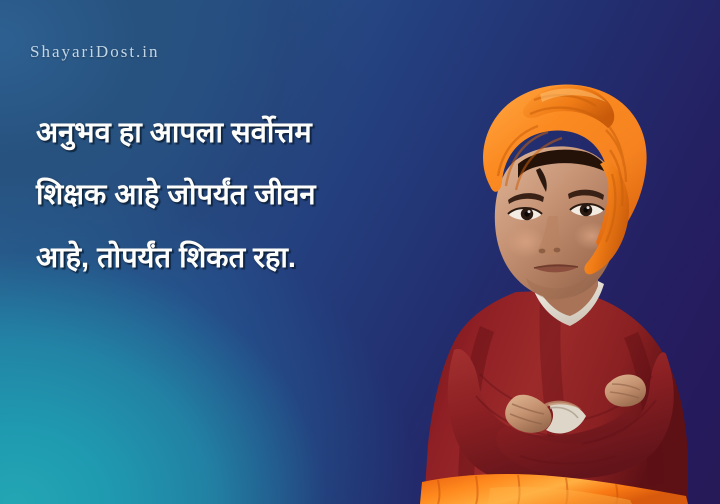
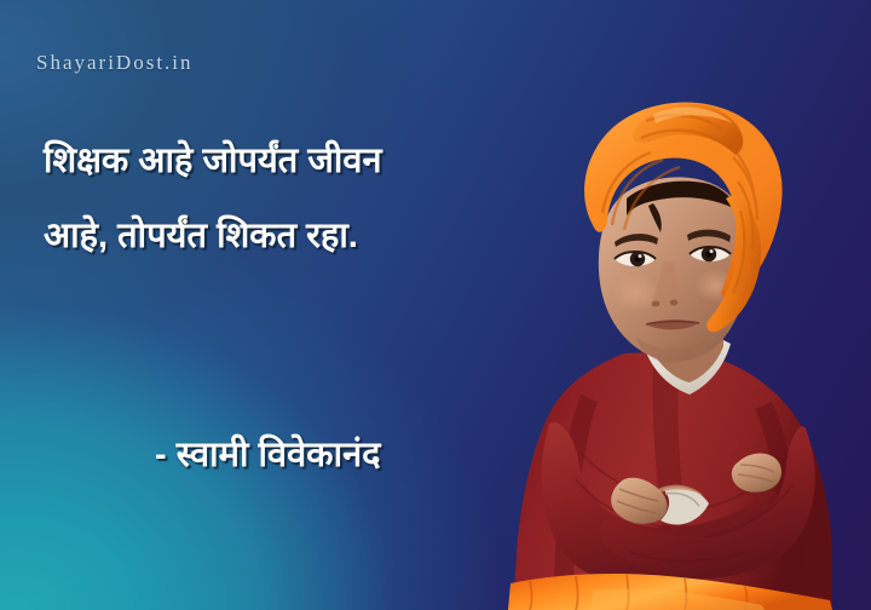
  ShayariDost.in
- अनुभव हा आपला सर्वोत्तम
  शिक्षक आहे जोपर्यंत जीवन
  आहे, तोपर्यंत शिकत रहा.
+ - स्वामी विवेकानंद
